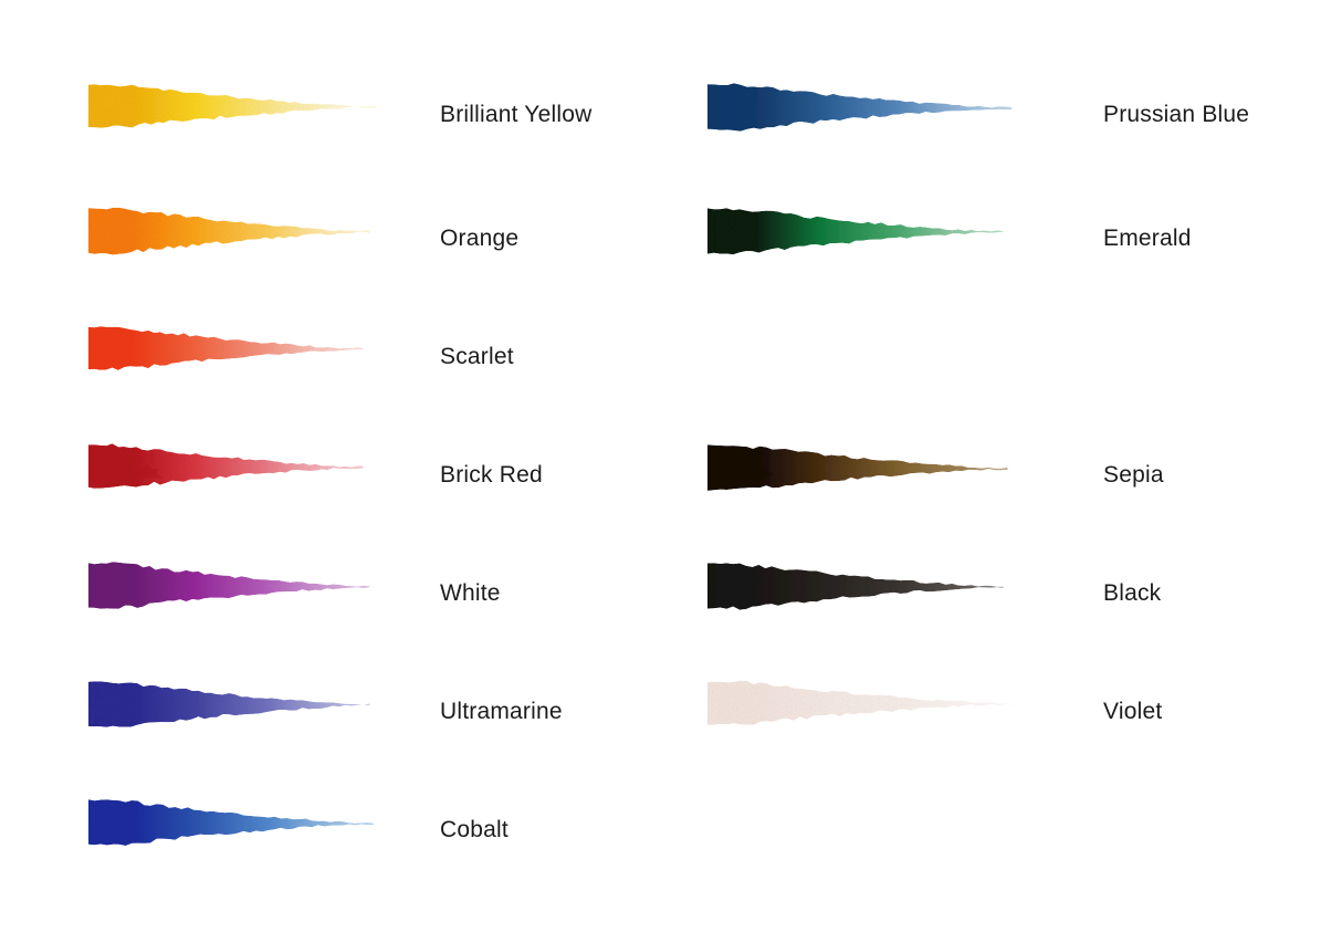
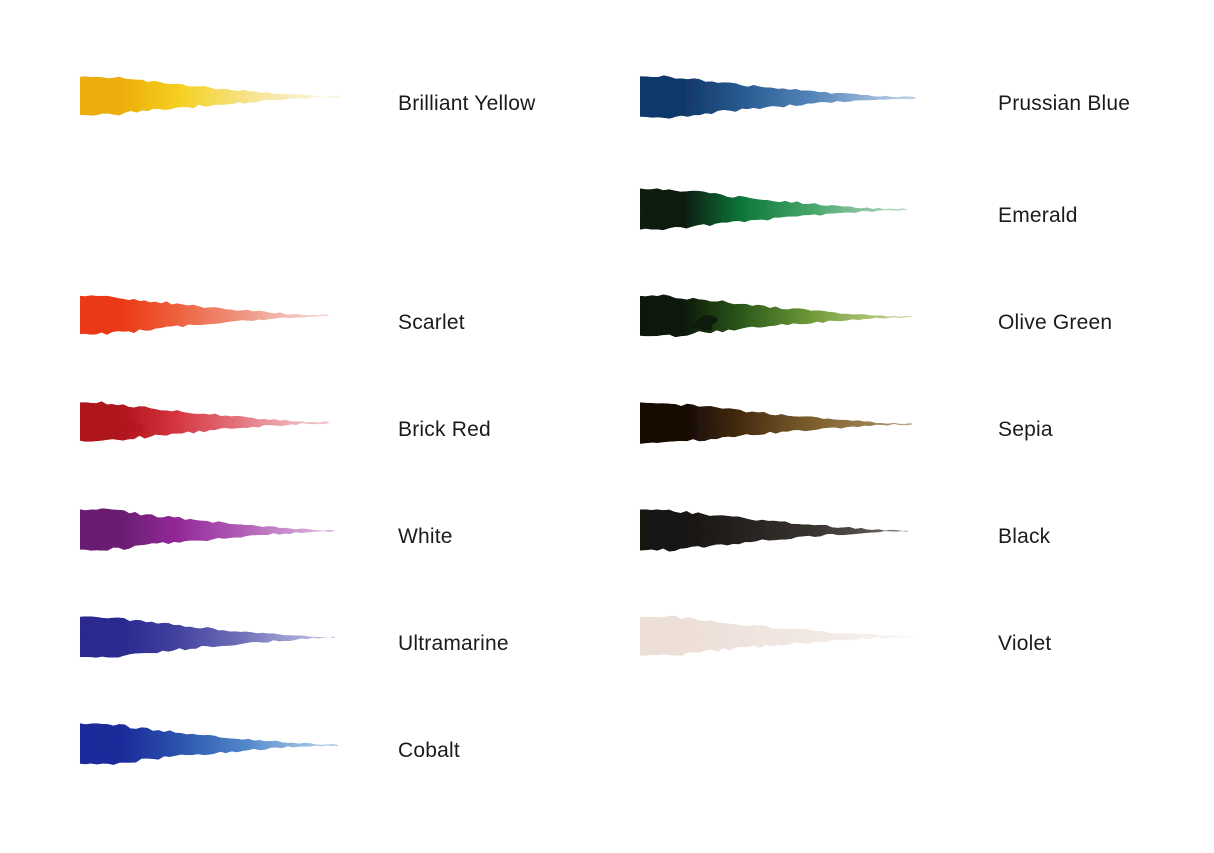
  Brilliant Yellow
- Orange
  Scarlet
  Brick Red
  White
  Ultramarine
  Cobalt
  Prussian Blue
  Emerald
+ Olive Green
  Sepia
  Black
  Violet
